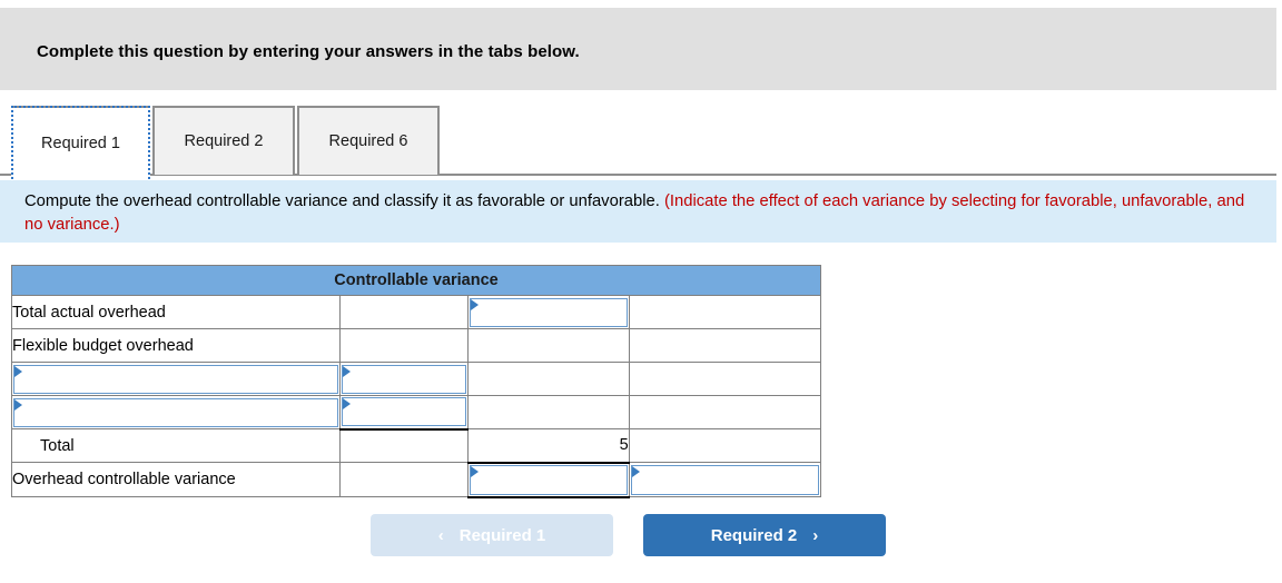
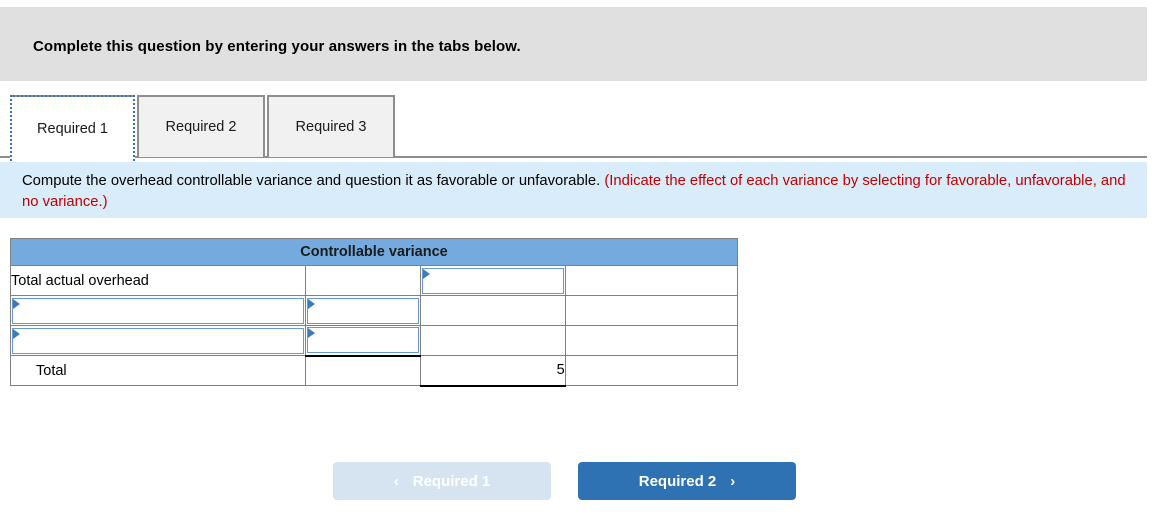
  Complete this question by entering your answers in the tabs below.
  Required 1
  Required 2
- Required 6
+ Required 3
- Compute the overhead controllable variance and classify it as favorable or unfavorable. (Indicate the effect of each variance by selecting for favorable, unfavorable, and no variance.)
+ Compute the overhead controllable variance and question it as favorable or unfavorable. (Indicate the effect of each variance by selecting for favorable, unfavorable, and no variance.)
  Controllable variance
  Total actual overhead
- Flexible budget overhead
  Total		5
- Overhead controllable variance
  ‹
  Required 1
  Required 2
  ›
